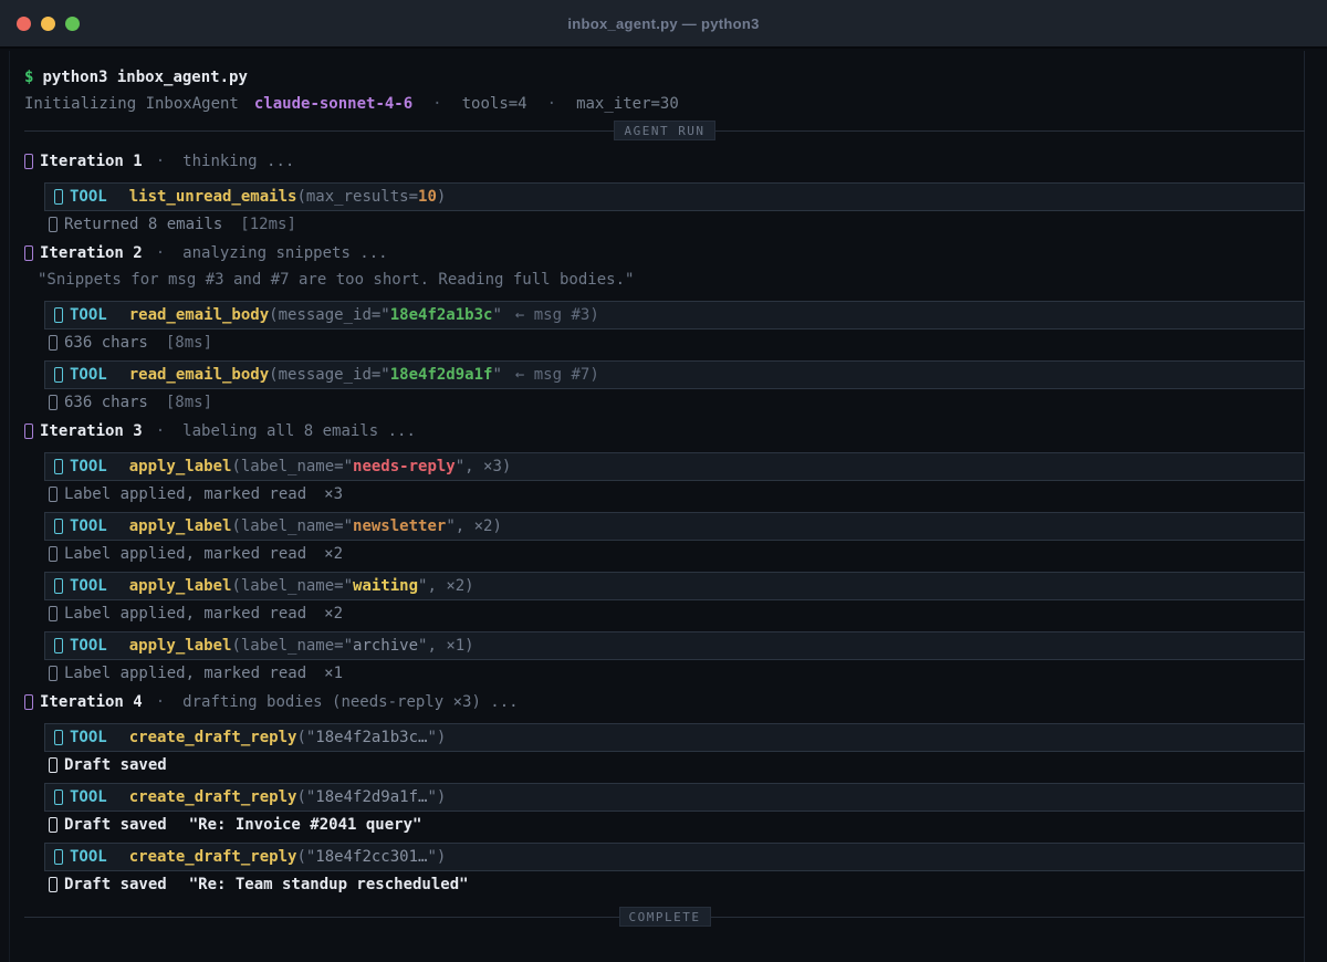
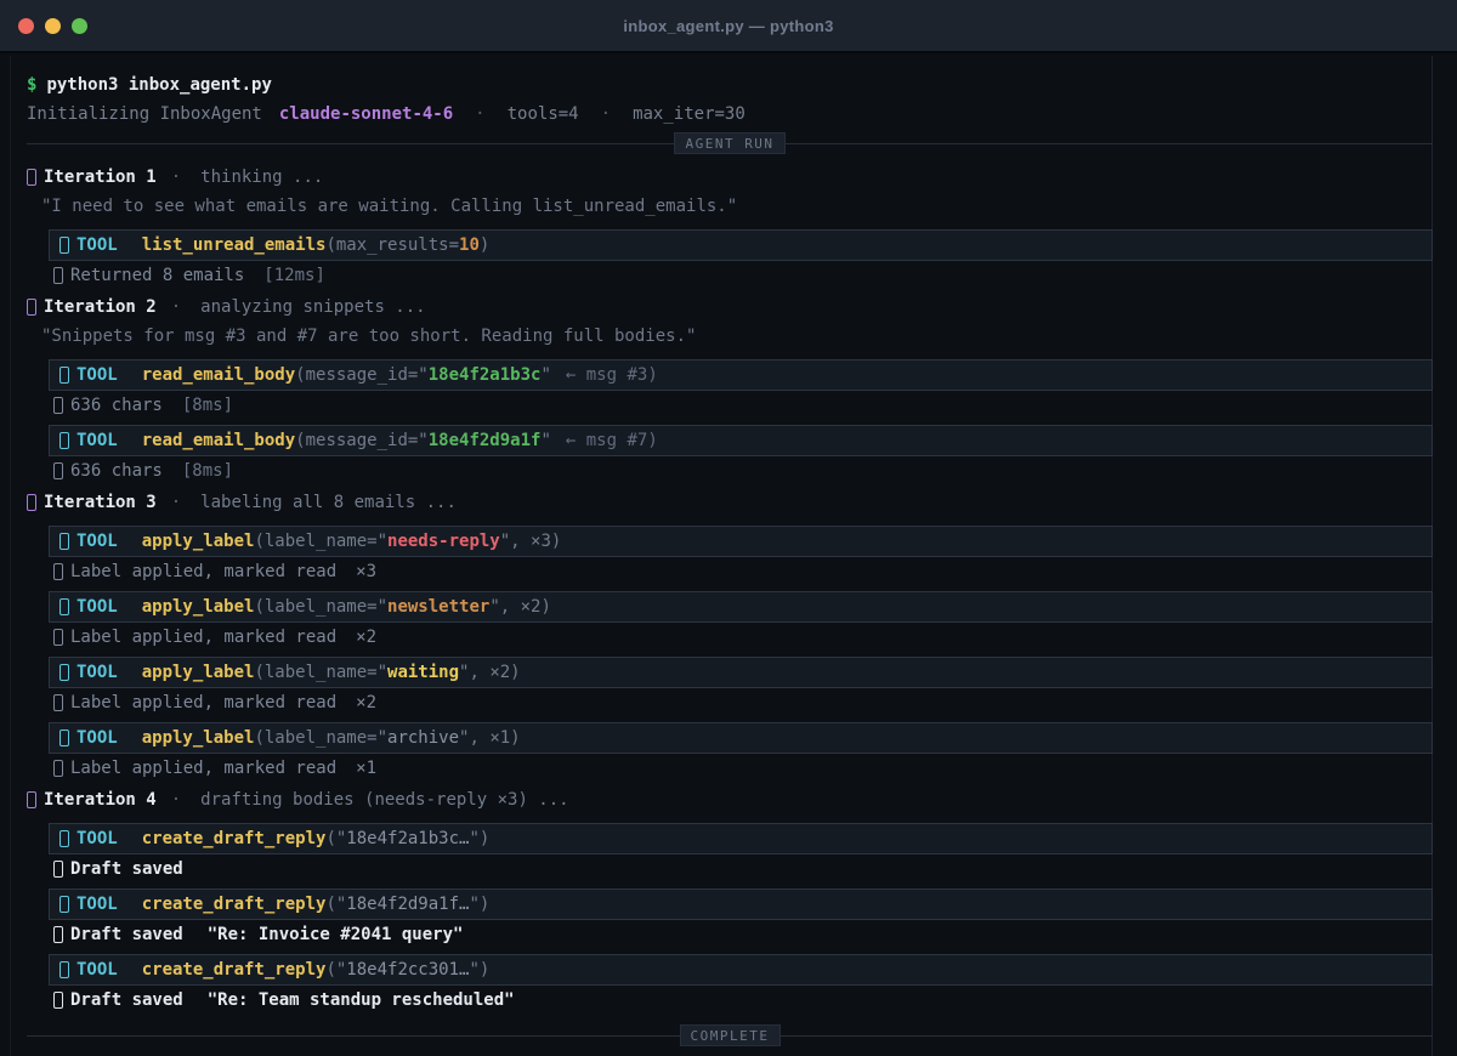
  inbox_agent.py — python3
  $
  python3 inbox_agent.py
  Initializing InboxAgent
  claude-sonnet-4-6
  ·
  tools=4
  ·
  max_iter=30
  AGENT RUN
  Iteration 1
  ·
  thinking ...
+ "I need to see what emails are waiting. Calling list_unread_emails."
  TOOL
  list_unread_emails
  (max_results=
  10
  )
  Returned 8 emails
  [12ms]
  Iteration 2
  ·
  analyzing snippets ...
  "Snippets for msg #3 and #7 are too short. Reading full bodies."
  TOOL
  read_email_body
  (message_id="
  18e4f2a1b3c
  "
  ← msg #3)
  636 chars
  [8ms]
  TOOL
  read_email_body
  (message_id="
  18e4f2d9a1f
  "
  ← msg #7)
  636 chars
  [8ms]
  Iteration 3
  ·
  labeling all 8 emails ...
  TOOL
  apply_label
  (label_name="
  needs-reply
  ", ×3)
  Label applied, marked read
  ×3
  TOOL
  apply_label
  (label_name="
  newsletter
  ", ×2)
  Label applied, marked read
  ×2
  TOOL
  apply_label
  (label_name="
  waiting
  ", ×2)
  Label applied, marked read
  ×2
  TOOL
  apply_label
  (label_name="
  archive
  ", ×1)
  Label applied, marked read
  ×1
  Iteration 4
  ·
  drafting bodies (needs-reply ×3) ...
  TOOL
  create_draft_reply
  ("
  18e4f2a1b3c…
  ")
  Draft saved
  TOOL
  create_draft_reply
  ("
  18e4f2d9a1f…
  ")
  Draft saved
  "Re: Invoice #2041 query"
  TOOL
  create_draft_reply
  ("
  18e4f2cc301…
  ")
  Draft saved
  "Re: Team standup rescheduled"
  COMPLETE
